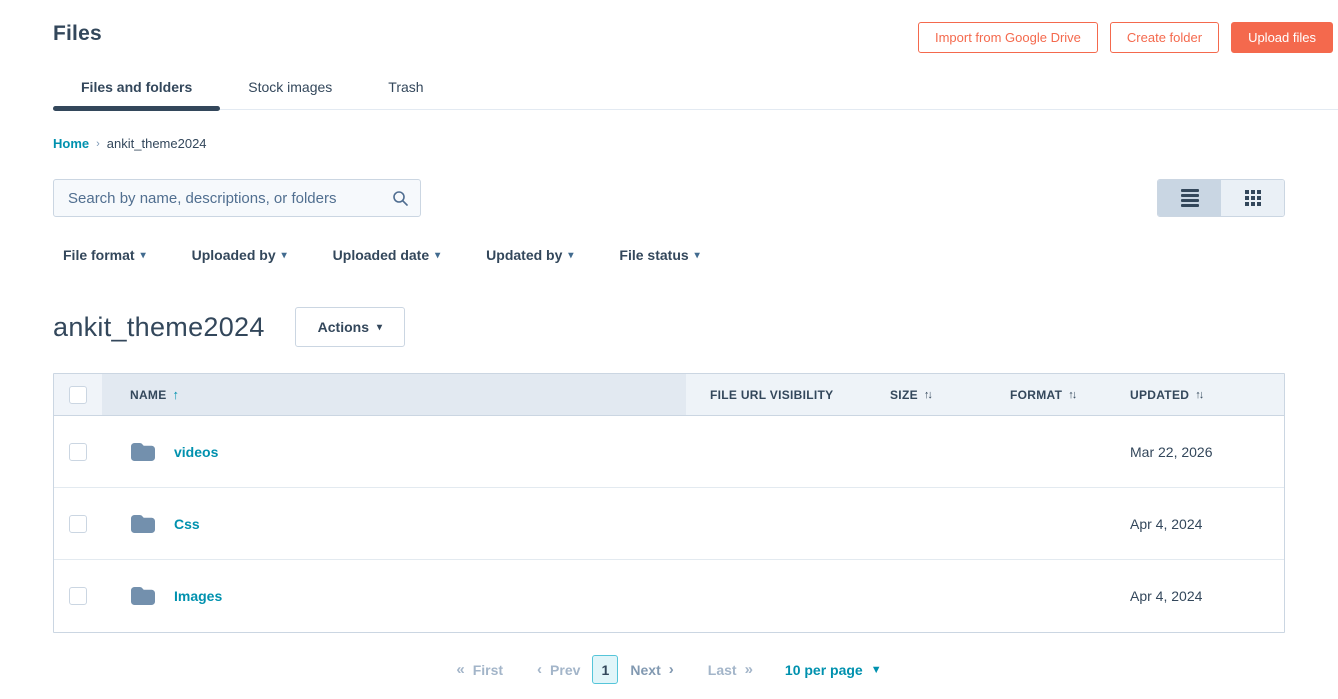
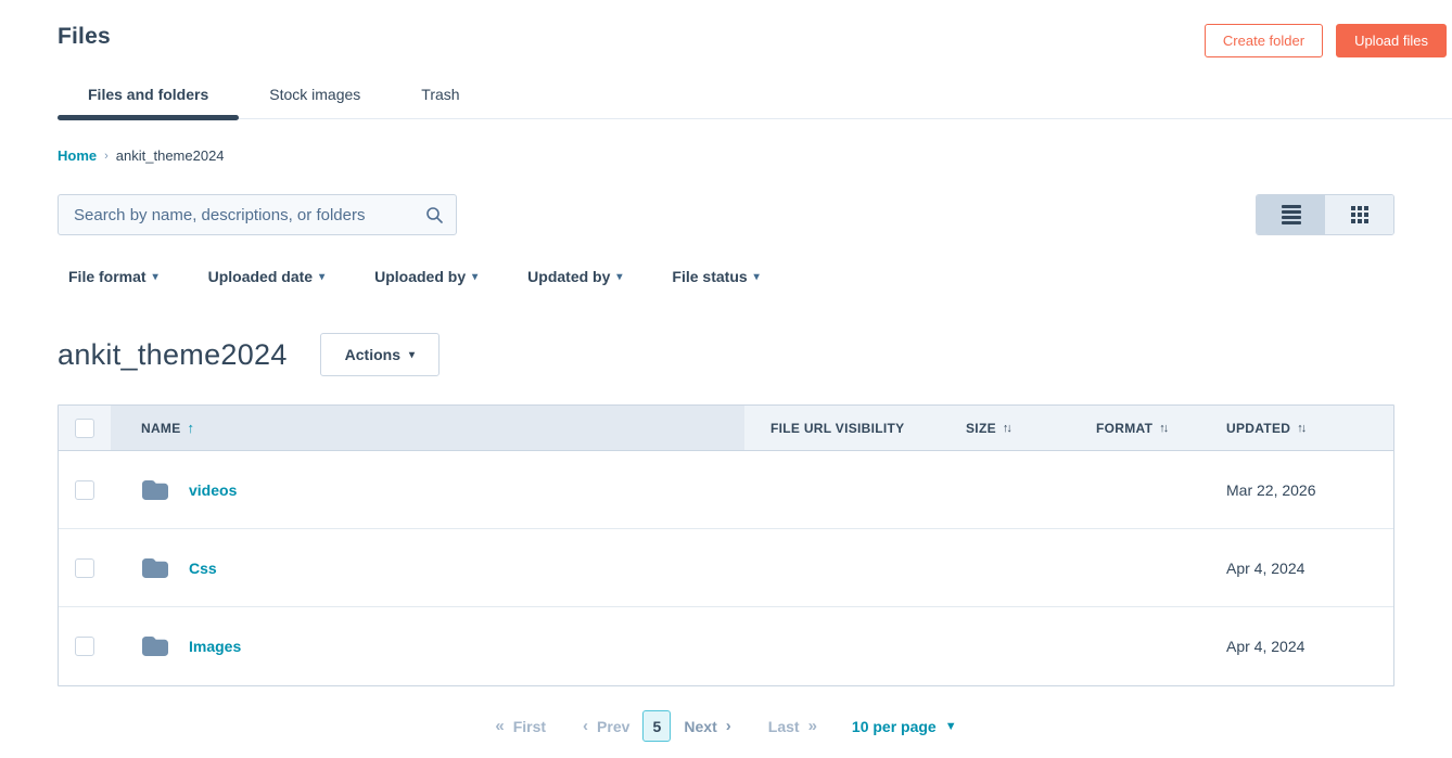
  Files
- Import from Google Drive
  Create folder
  Upload files
  Files and folders
  Stock images
  Trash
  Home
  ›
  ankit_theme2024
  Search by name, descriptions, or folders
  File format
  ▾
- Uploaded by
+ Uploaded date
  ▾
- Uploaded date
+ Uploaded by
  ▾
  Updated by
  ▾
  File status
  ▾
  ankit_theme2024
  Actions
  ▾
  NAME
  ↑
  FILE URL VISIBILITY
  SIZE
  ↑↓
  FORMAT
  ↑↓
  UPDATED
  ↑↓
  videos
  Mar 22, 2026
  Css
  Apr 4, 2024
  Images
  Apr 4, 2024
  «
  First
  ‹
  Prev
- 1
+ 5
  Next
  ›
  Last
  »
  10 per page
  ▼
